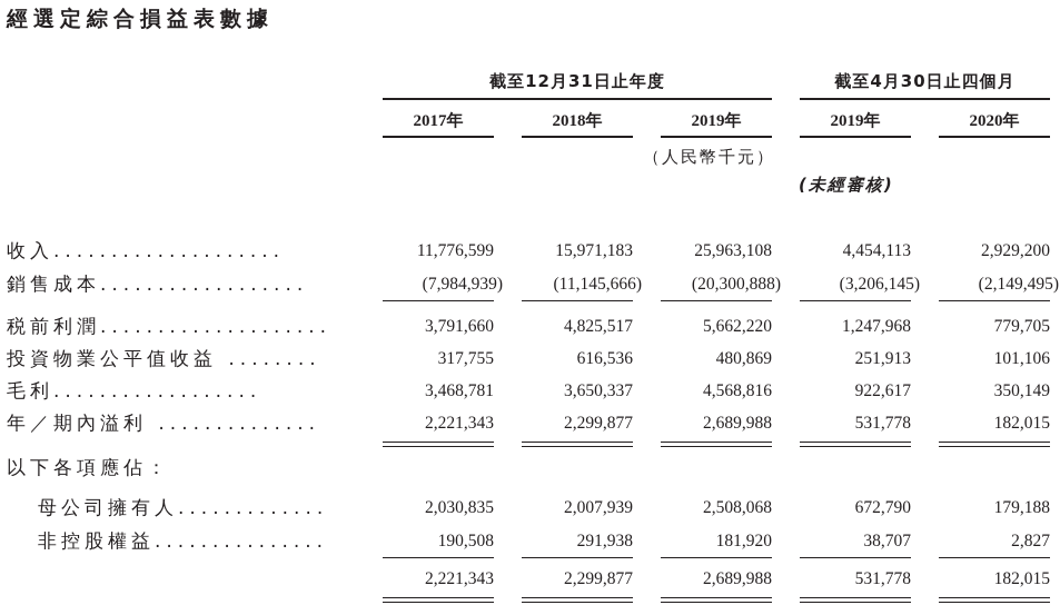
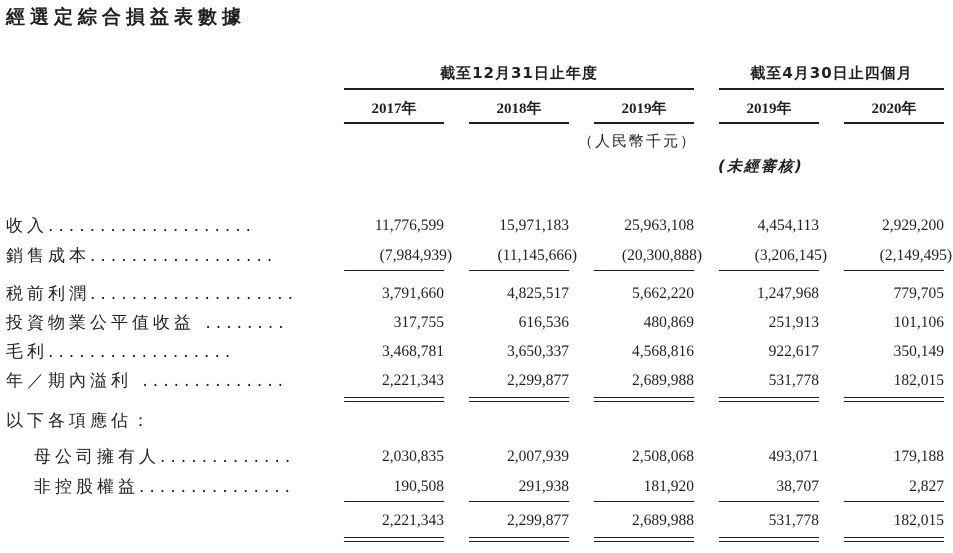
  經選定綜合損益表數據
  截至12月31日止年度
  截至4月30日止四個月
  2017年
  2018年
  2019年
  2019年
  2020年
  （人民幣千元）
  (未經審核)
  收入....................
  11,776,599
  15,971,183
  25,963,108
  4,454,113
  2,929,200
  銷售成本..................
  (7,984,939)
  (11,145,666)
  (20,300,888)
  (3,206,145)
  (2,149,495)
  税前利潤....................
  3,791,660
  4,825,517
  5,662,220
  1,247,968
  779,705
  投資物業公平值收益 ........
  317,755
  616,536
  480,869
  251,913
  101,106
  毛利..................
  3,468,781
  3,650,337
  4,568,816
  922,617
  350,149
  年／期內溢利 ..............
  2,221,343
  2,299,877
  2,689,988
  531,778
  182,015
  以下各項應佔：
  母公司擁有人.............
  2,030,835
  2,007,939
  2,508,068
- 672,790
+ 493,071
  179,188
  非控股權益...............
  190,508
  291,938
  181,920
  38,707
  2,827
  2,221,343
  2,299,877
  2,689,988
  531,778
  182,015
